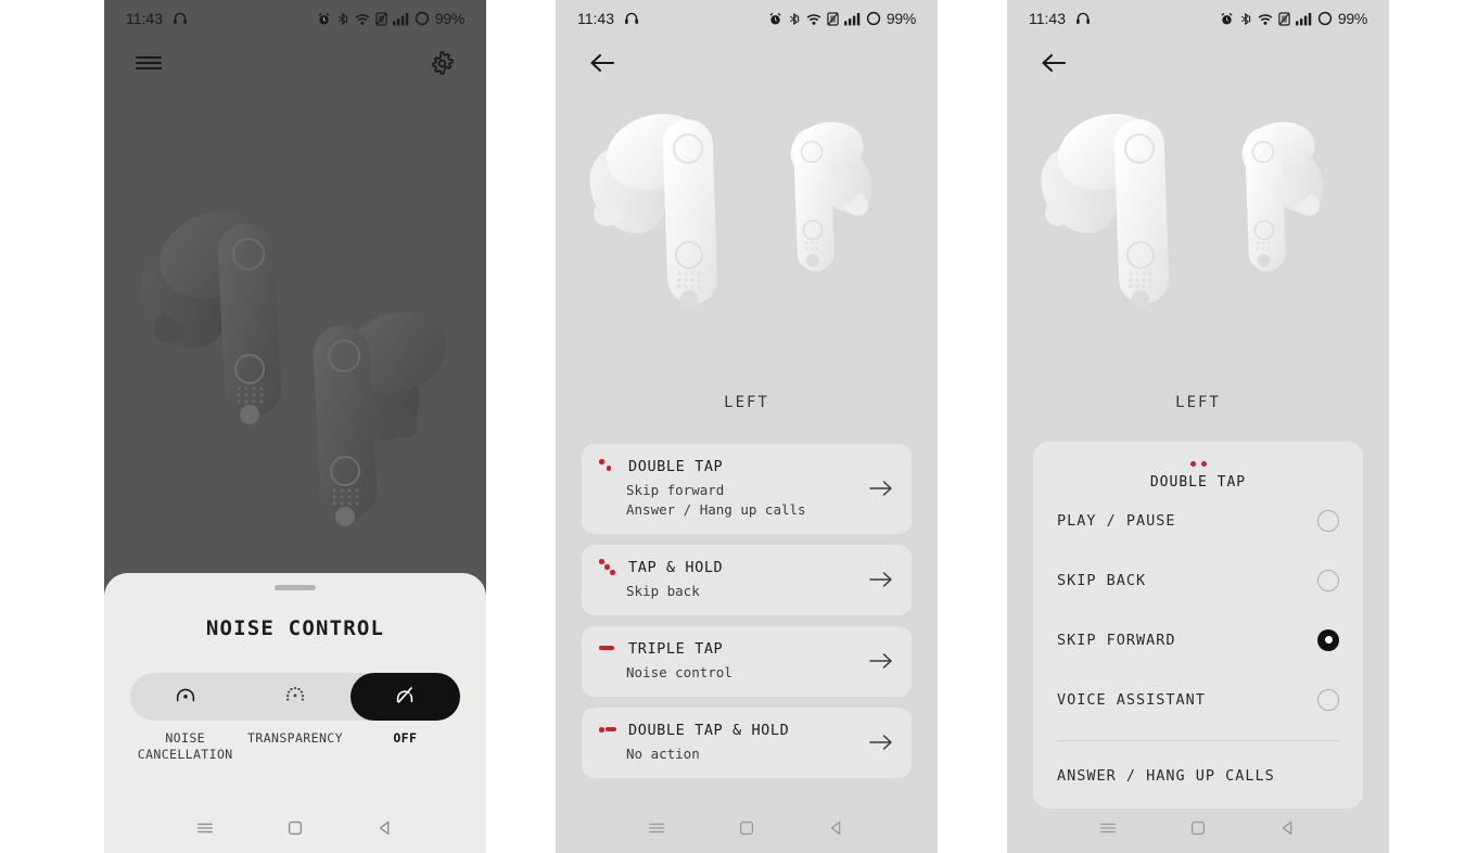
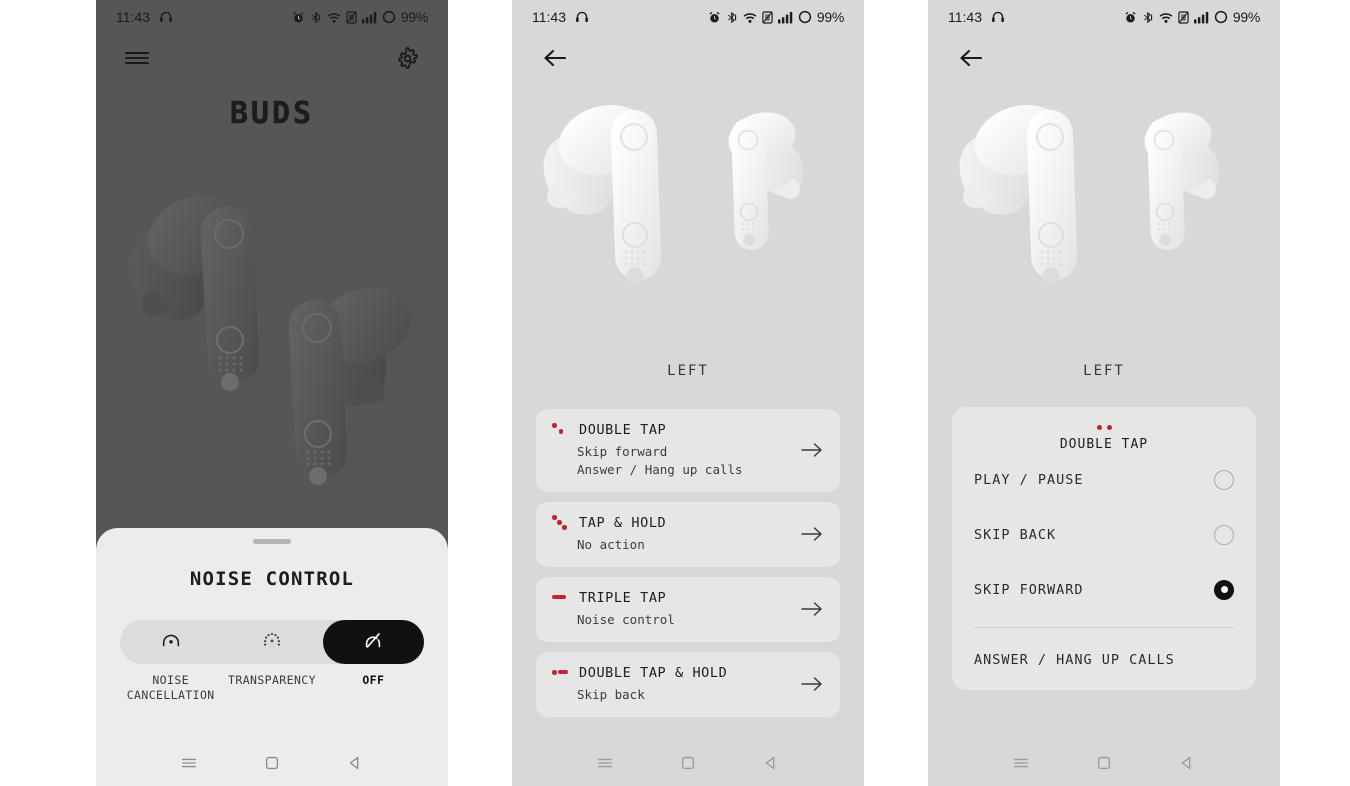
  11:43
  99%
+ BUDS
  NOISE CONTROL
  NOISE CANCELLATION
  TRANSPARENCY
  OFF
  11:43
  99%
  LEFT
  DOUBLE TAP
  Skip forward
  Answer / Hang up calls
  TAP & HOLD
- Skip back
+ No action
  TRIPLE TAP
  Noise control
  DOUBLE TAP & HOLD
- No action
+ Skip back
  11:43
  99%
  LEFT
  DOUBLE TAP
  PLAY / PAUSE
  SKIP BACK
  SKIP FORWARD
- VOICE ASSISTANT
  ANSWER / HANG UP CALLS
